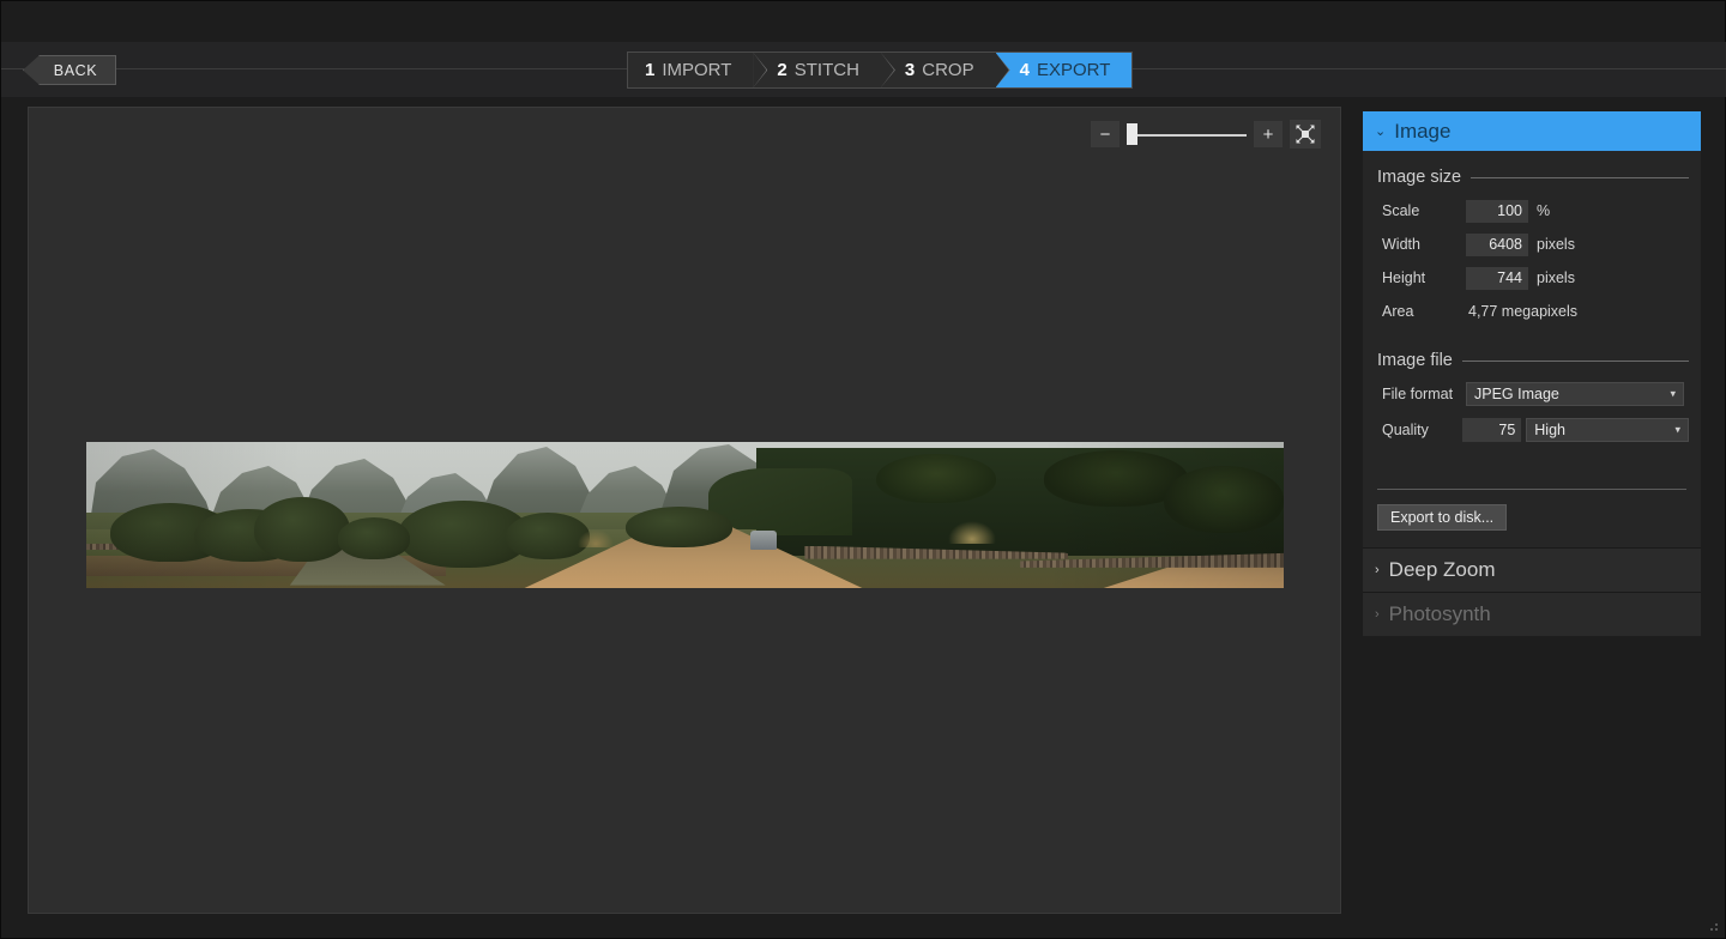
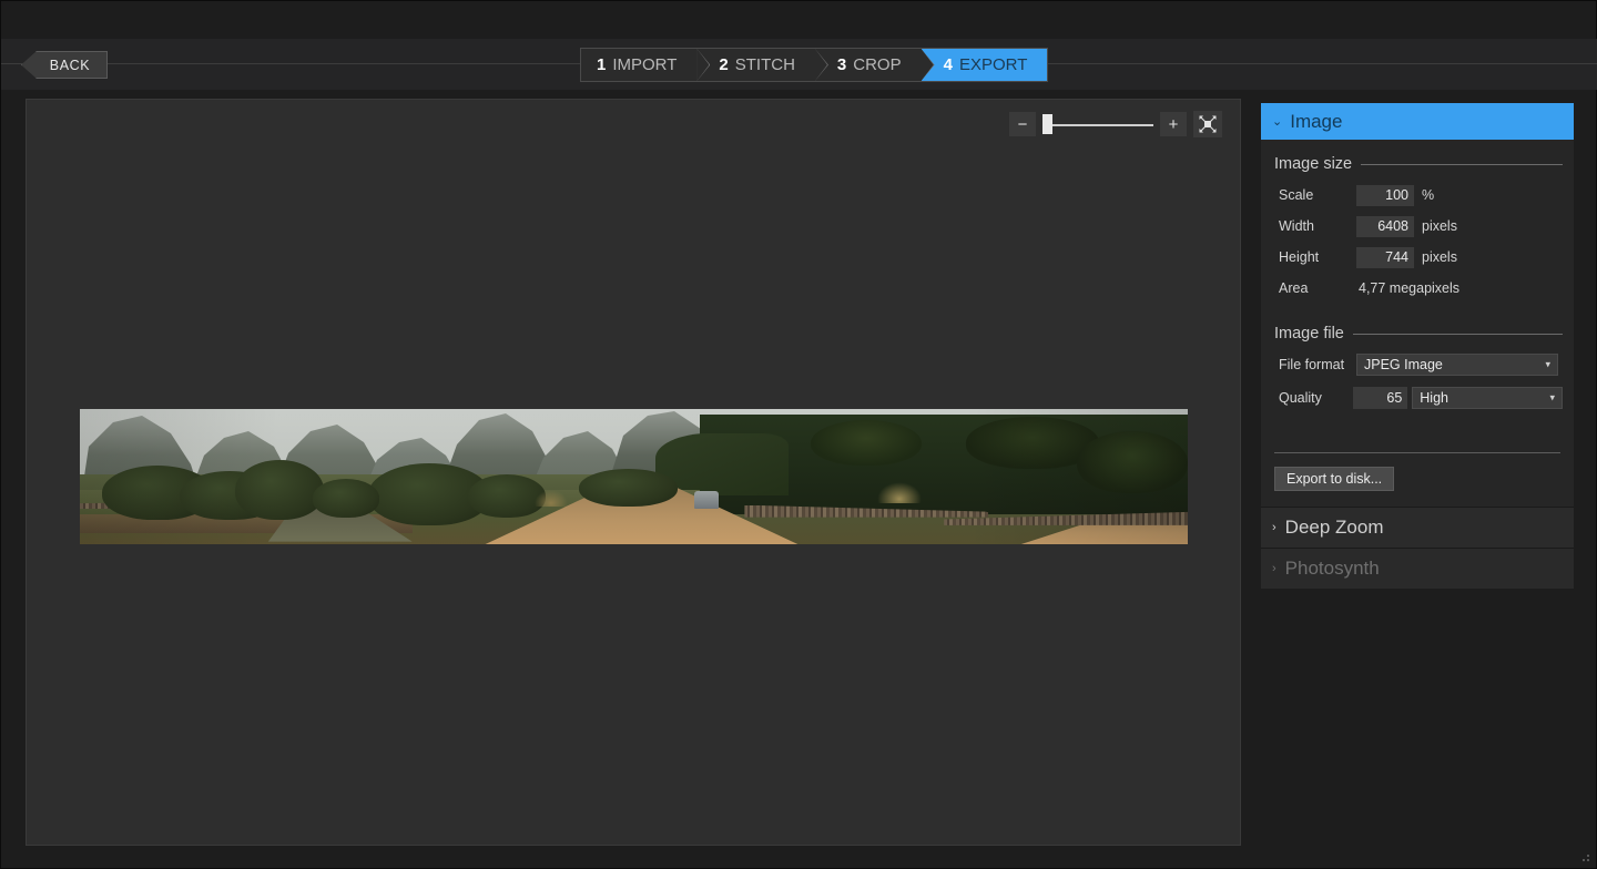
  BACK
  1
  IMPORT
  2
  STITCH
  3
  CROP
  4
  EXPORT
  −
  +
  ⌄
  Image
  Image size
  Scale
  100
  %
  Width
  6408
  pixels
  Height
  744
  pixels
  Area
  4,77 megapixels
  Image file
  File format
  JPEG Image
  ▾
  Quality
- 75
+ 65
  High
  ▾
  Export to disk...
  ›
  Deep Zoom
  ›
  Photosynth
